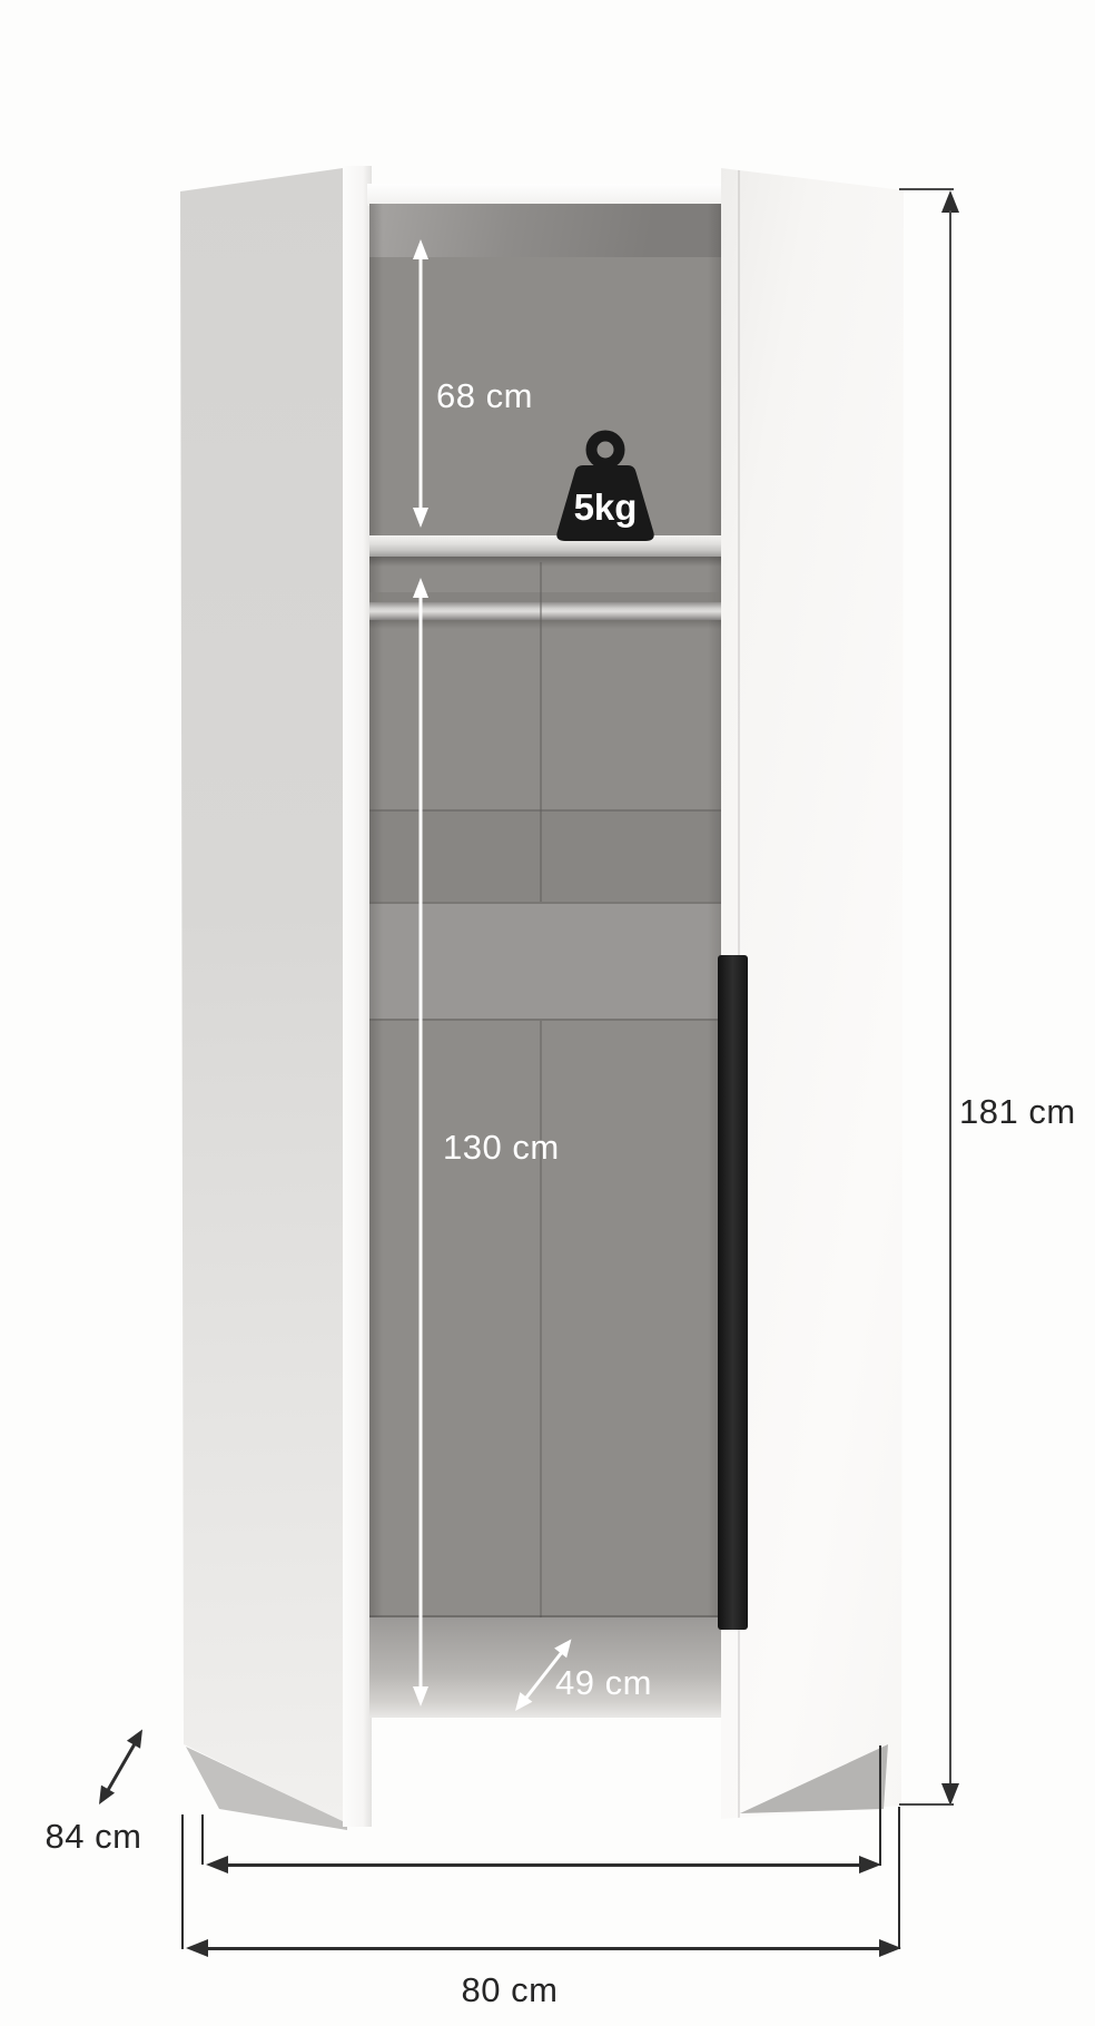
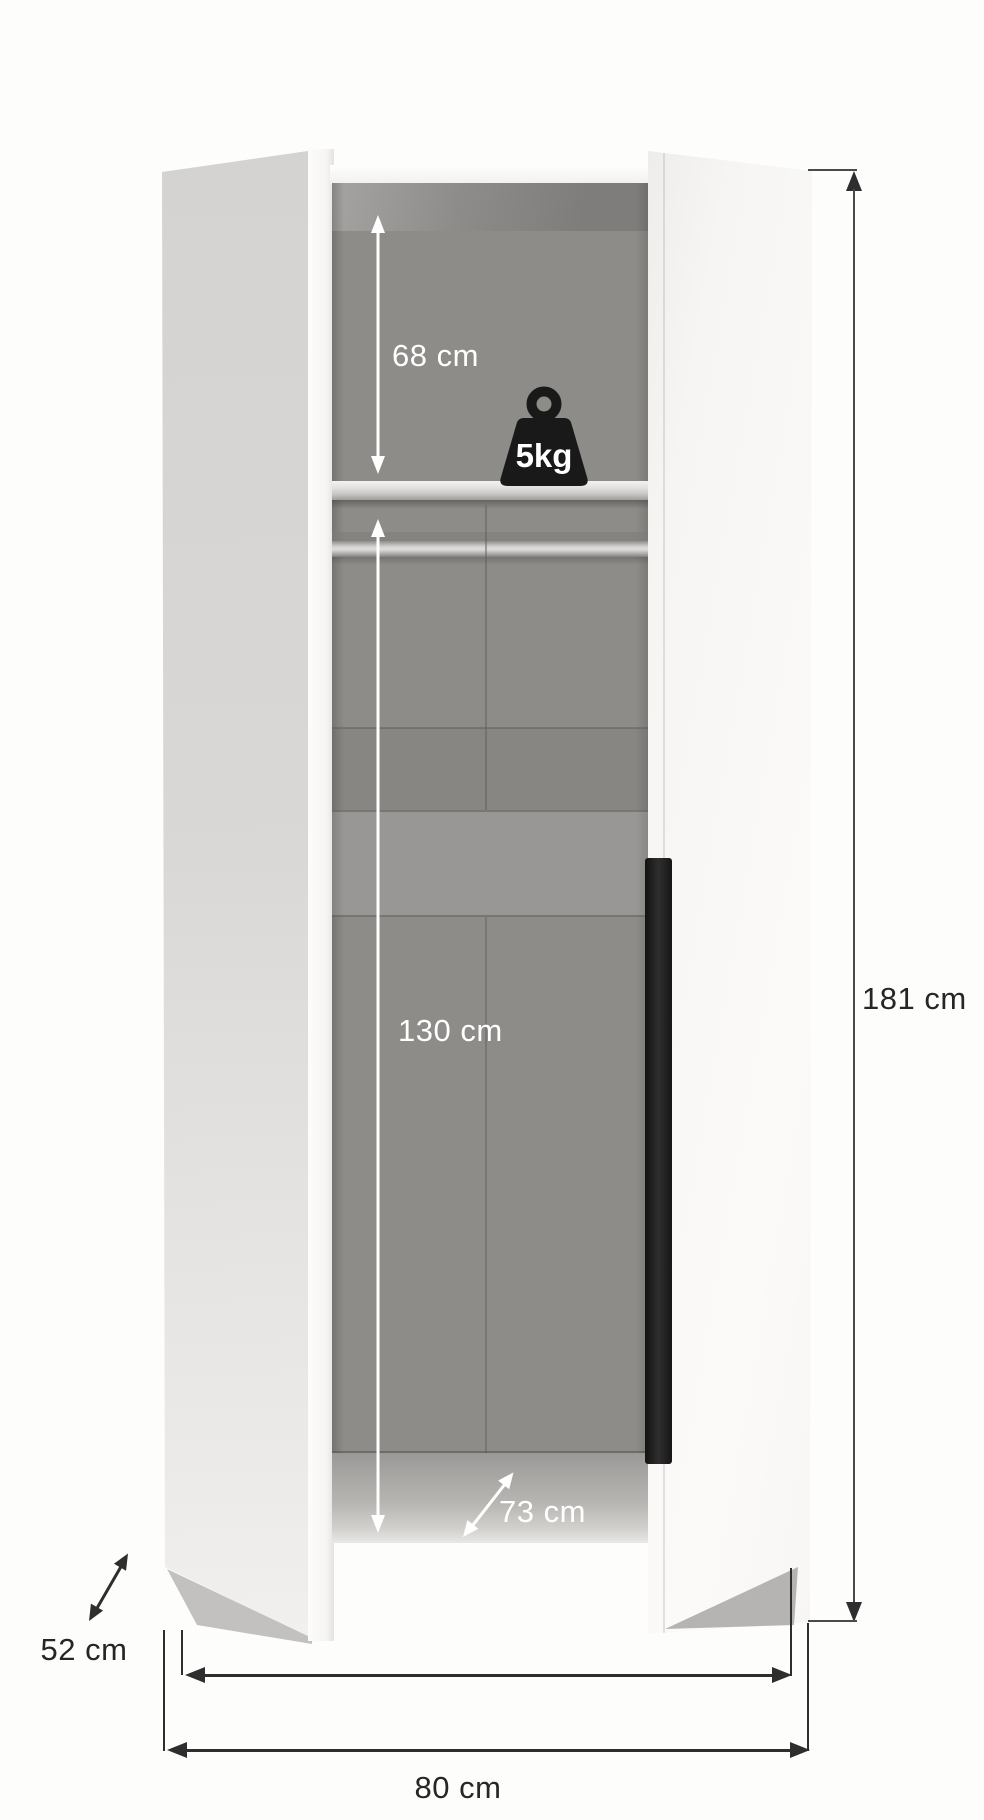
  5kg
  68 cm
  130 cm
- 49 cm
+ 73 cm
  181 cm
- 84 cm
+ 52 cm
  80 cm
